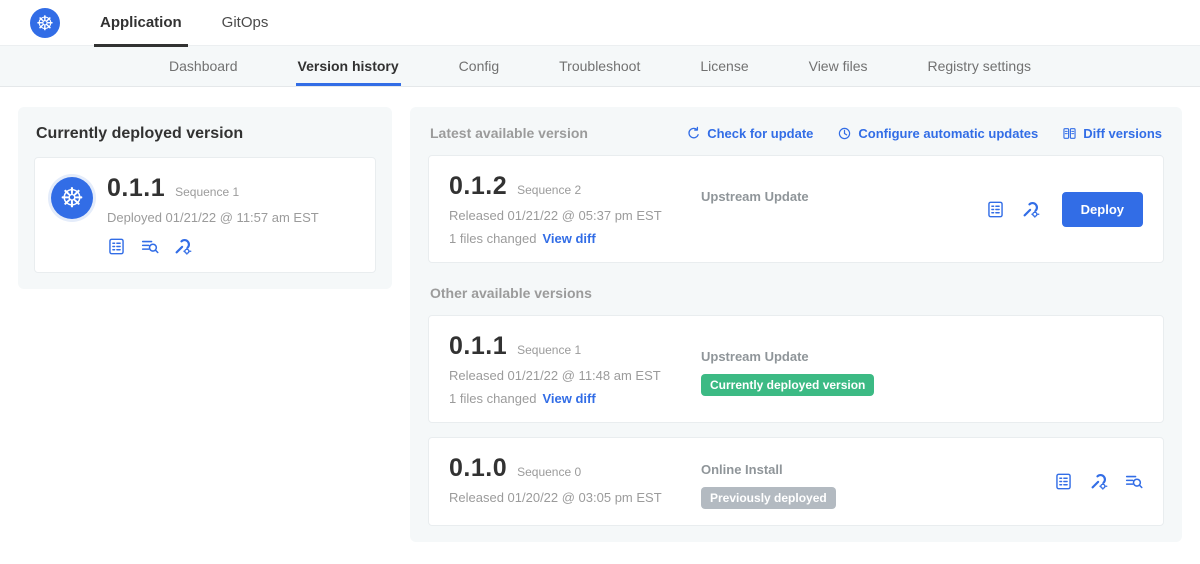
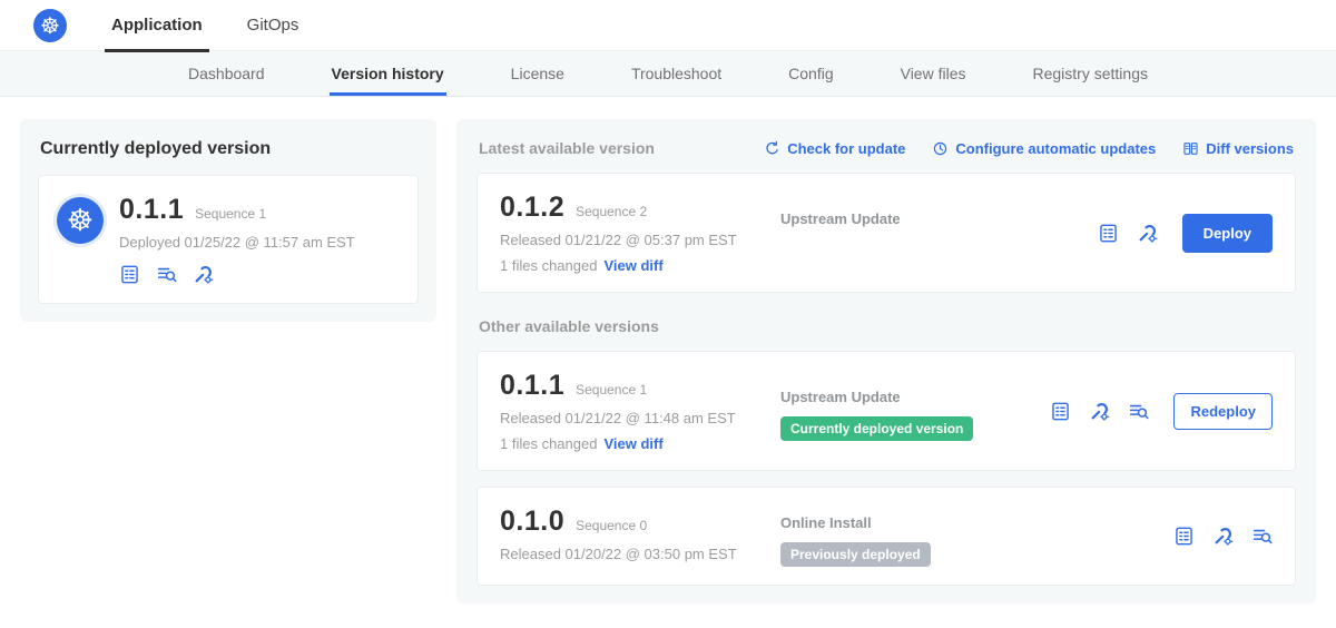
  ☸
  Application
  GitOps
  Dashboard
  Version history
- Config
+ License
  Troubleshoot
- License
+ Config
  View files
  Registry settings
  Currently deployed version
  ☸
  0.1.1
  Sequence 1
- Deployed 01/21/22 @ 11:57 am EST
+ Deployed 01/25/22 @ 11:57 am EST
  Latest available version
  Check for update
  Configure automatic updates
  Diff versions
  0.1.2
  Sequence 2
  Released 01/21/22 @ 05:37 pm EST
  1 files changed View diff
  Upstream Update
  Deploy
  Other available versions
  0.1.1
  Sequence 1
  Released 01/21/22 @ 11:48 am EST
  1 files changed View diff
  Upstream Update
  Currently deployed version
+ Redeploy
  0.1.0
  Sequence 0
- Released 01/20/22 @ 03:05 pm EST
+ Released 01/20/22 @ 03:50 pm EST
  Online Install
  Previously deployed
